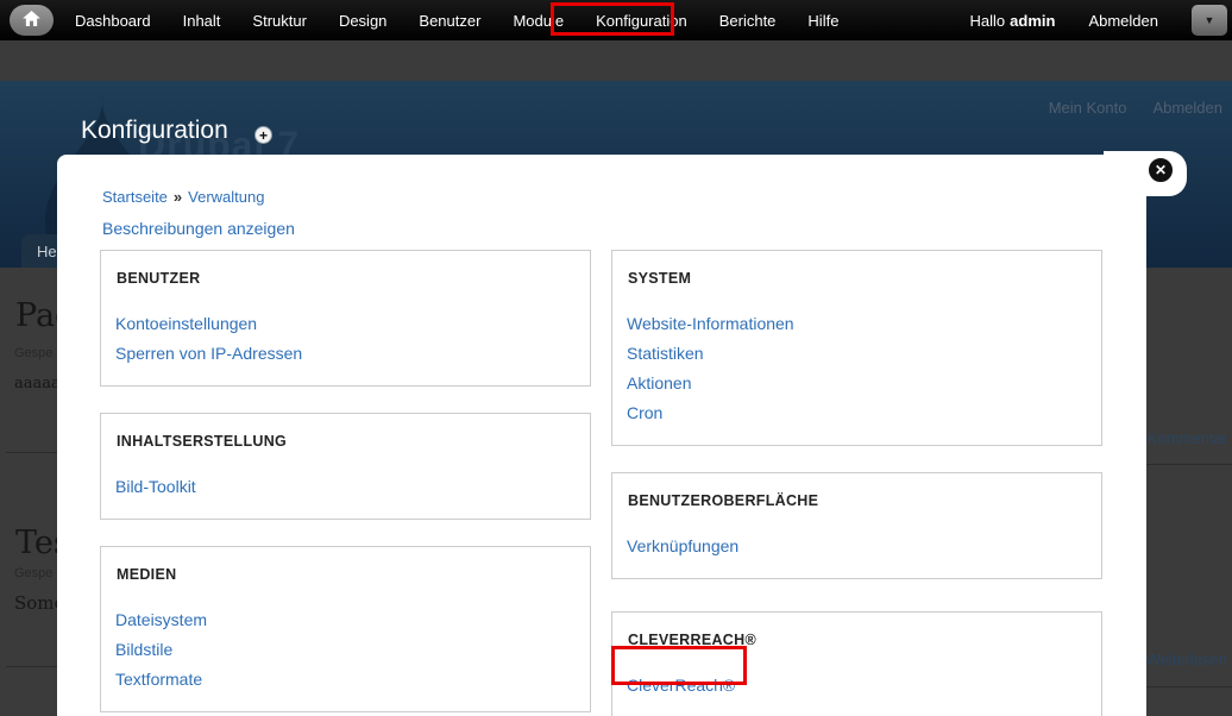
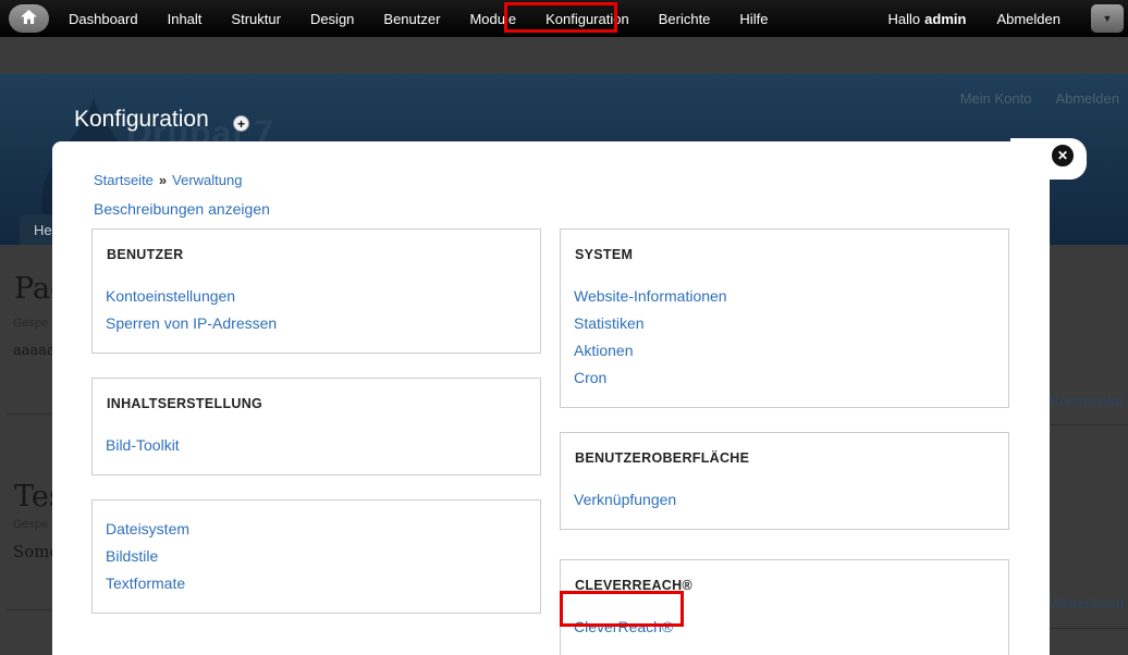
  Dashboard
  Inhalt
  Struktur
  Design
  Benutzer
  Module
  Konfiguration
  Berichte
  Hilfe
  Hallo admin
  Abmelden
  ▼
  Drupal 7
  Konfiguration
  +
  Mein Konto
  Abmelden
  He
  aaaaa
  Som
  Kommentar
  Weiterlesen
  ✕
  Startseite » Verwaltung
  Beschreibungen anzeigen
  BENUTZER
  Kontoeinstellungen
  Sperren von IP-Adressen
  INHALTSERSTELLUNG
  Bild-Toolkit
- MEDIEN
  Dateisystem
  Bildstile
  Textformate
  SYSTEM
  Website-Informationen
  Statistiken
  Aktionen
  Cron
  BENUTZEROBERFLÄCHE
  Verknüpfungen
  CLEVERREACH®
  CleverReach®
